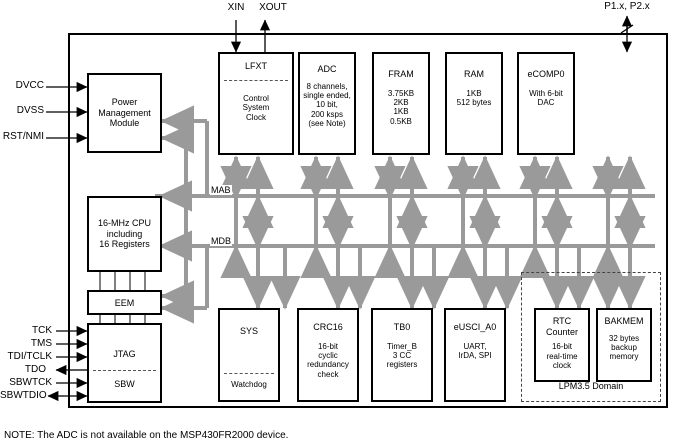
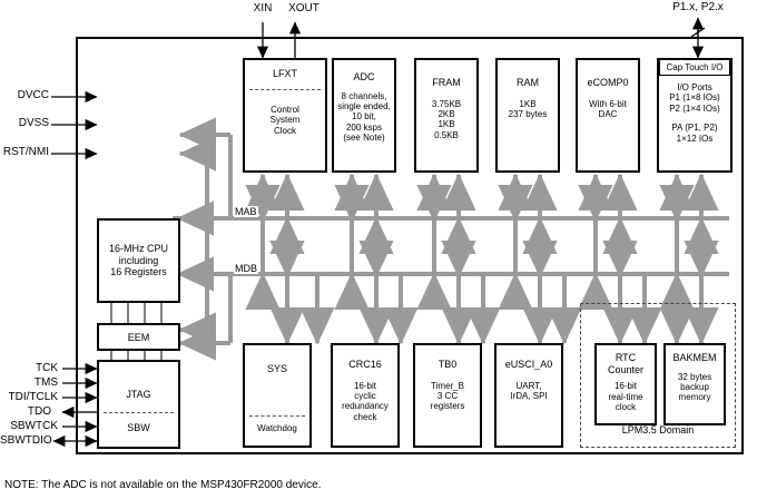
  XIN
  XOUT
  P1.x, P2.x
  DVCC
  DVSS
  RST/NMI
  TCK
  TMS
  TDI/TCLK
  TDO
  SBWTCK
  SBWTDIO
  MAB
  MDB
- Power
- Management
- Module
  16-MHz CPU
  including
  16 Registers
  EEM
  JTAG
  SBW
  LFXT
  Control
  System
  Clock
  ADC
  8 channels,
  single ended,
  10 bit,
  200 ksps
  (see Note)
  FRAM
  3.75KB
  2KB
  1KB
  0.5KB
  RAM
  1KB
- 512 bytes
+ 237 bytes
  eCOMP0
  With 6-bit
  DAC
+ Cap Touch I/O
+ I/O Ports
+ P1 (1×8 IOs)
+ P2 (1×4 IOs)
+ PA (P1, P2)
+ 1×12 IOs
  LPM3.5 Domain
  SYS
  Watchdog
  CRC16
  16-bit
  cyclic
  redundancy
  check
  TB0
  Timer_B
  3 CC
  registers
  eUSCI_A0
  UART,
  IrDA, SPI
  RTC
  Counter
  16-bit
  real-time
  clock
  BAKMEM
  32 bytes
  backup
  memory
  NOTE: The ADC is not available on the MSP430FR2000 device.
